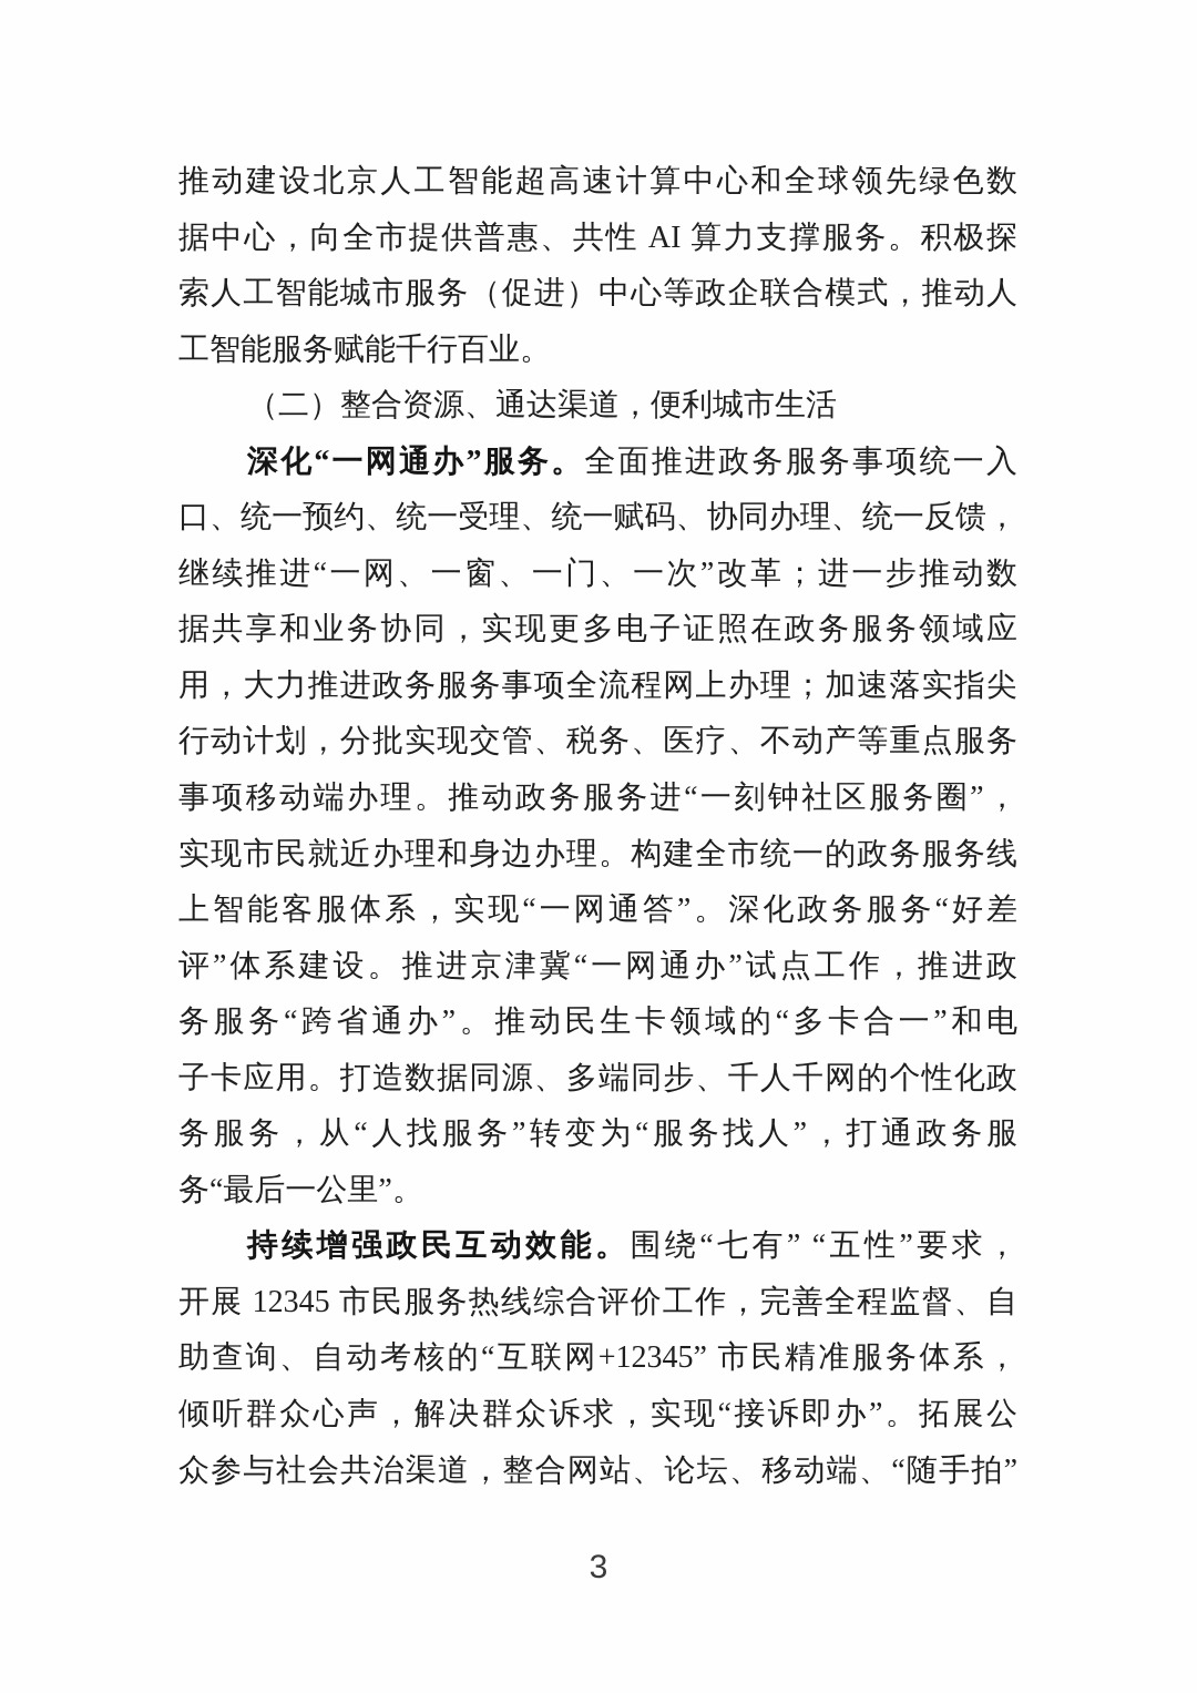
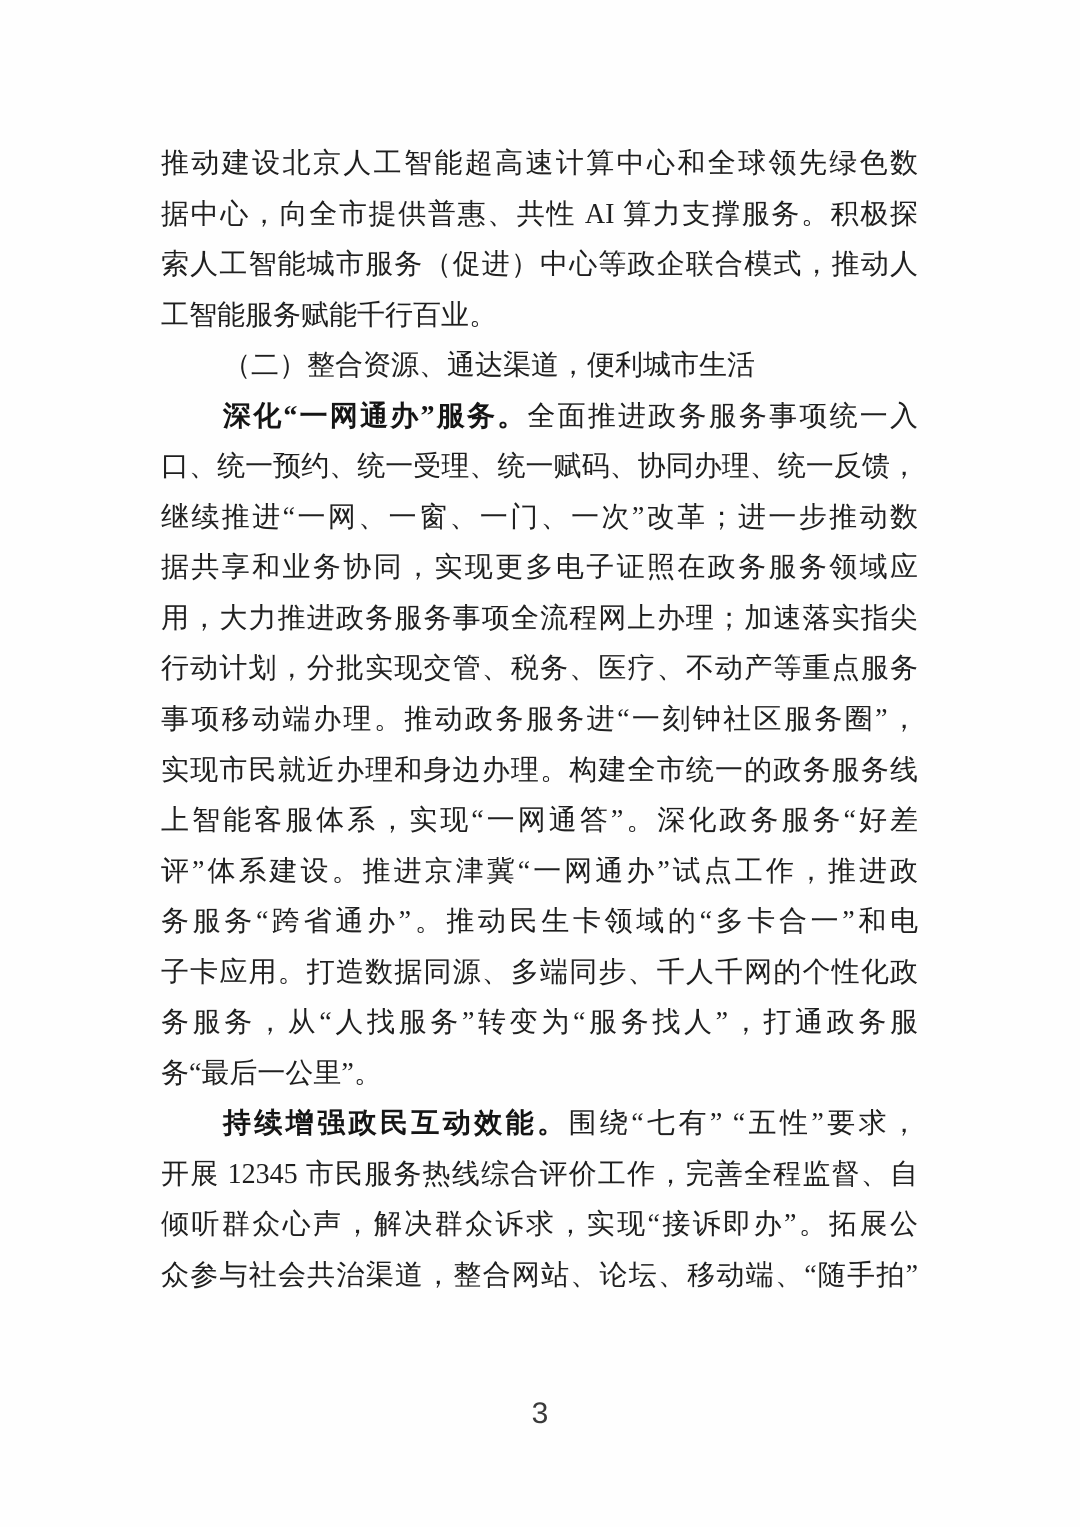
  推动建设北京人工智能超高速计算中心和全球领先绿色数
  据中心，向全市提供普惠、共性 AI 算力支撑服务。积极探
  索人工智能城市服务（促进）中心等政企联合模式，推动人
  工智能服务赋能千行百业。
  （二）整合资源、通达渠道，便利城市生活
  深化“一网通办”服务。全面推进政务服务事项统一入
  口、统一预约、统一受理、统一赋码、协同办理、统一反馈，
  继续推进“一网、一窗、一门、一次”改革；进一步推动数
  据共享和业务协同，实现更多电子证照在政务服务领域应
  用，大力推进政务服务事项全流程网上办理；加速落实指尖
  行动计划，分批实现交管、税务、医疗、不动产等重点服务
  事项移动端办理。推动政务服务进“一刻钟社区服务圈”，
  实现市民就近办理和身边办理。构建全市统一的政务服务线
  上智能客服体系，实现“一网通答”。深化政务服务“好差
  评”体系建设。推进京津冀“一网通办”试点工作，推进政
  务服务“跨省通办”。推动民生卡领域的“多卡合一”和电
  子卡应用。打造数据同源、多端同步、千人千网的个性化政
  务服务，从“人找服务”转变为“服务找人”，打通政务服
  务“最后一公里”。
  持续增强政民互动效能。围绕“七有” “五性”要求，
  开展 12345 市民服务热线综合评价工作，完善全程监督、自
- 助查询、自动考核的“互联网+12345” 市民精准服务体系，
  倾听群众心声，解决群众诉求，实现“接诉即办”。拓展公
  众参与社会共治渠道，整合网站、论坛、移动端、“随手拍”
  3
